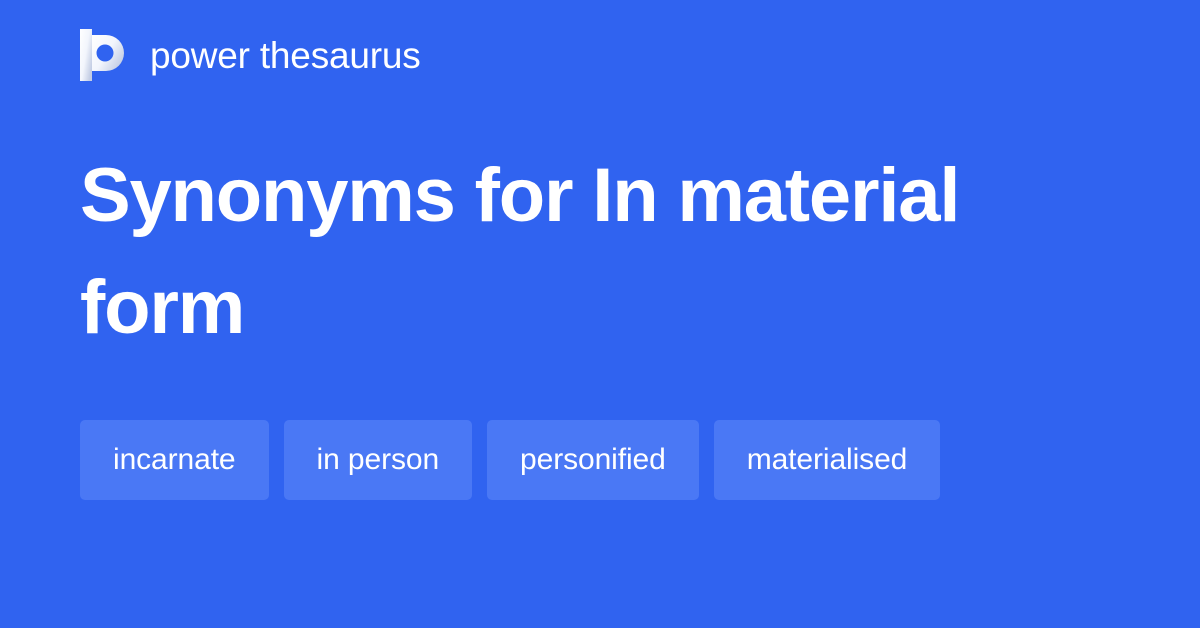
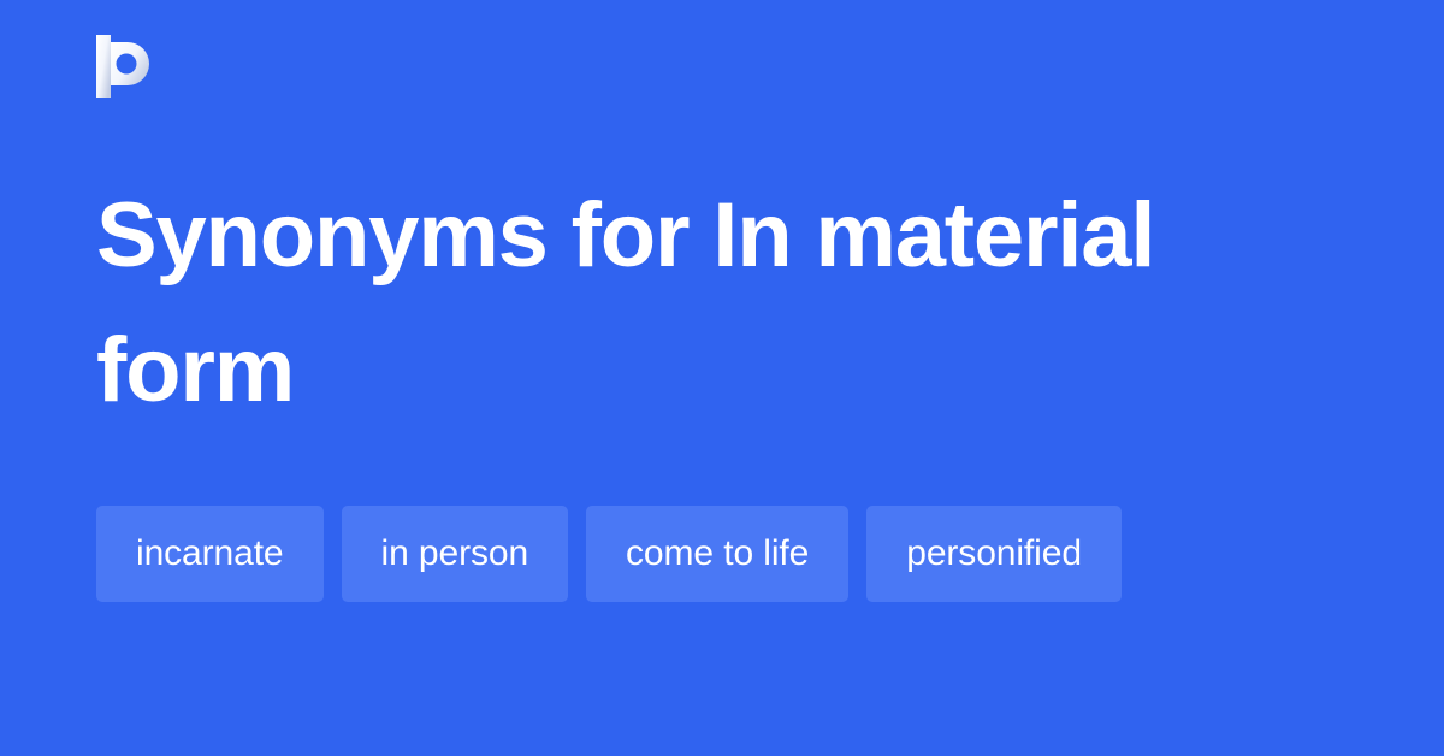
- power thesaurus
  Synonyms for In material form
  incarnate
  in person
+ come to life
  personified
- materialised
